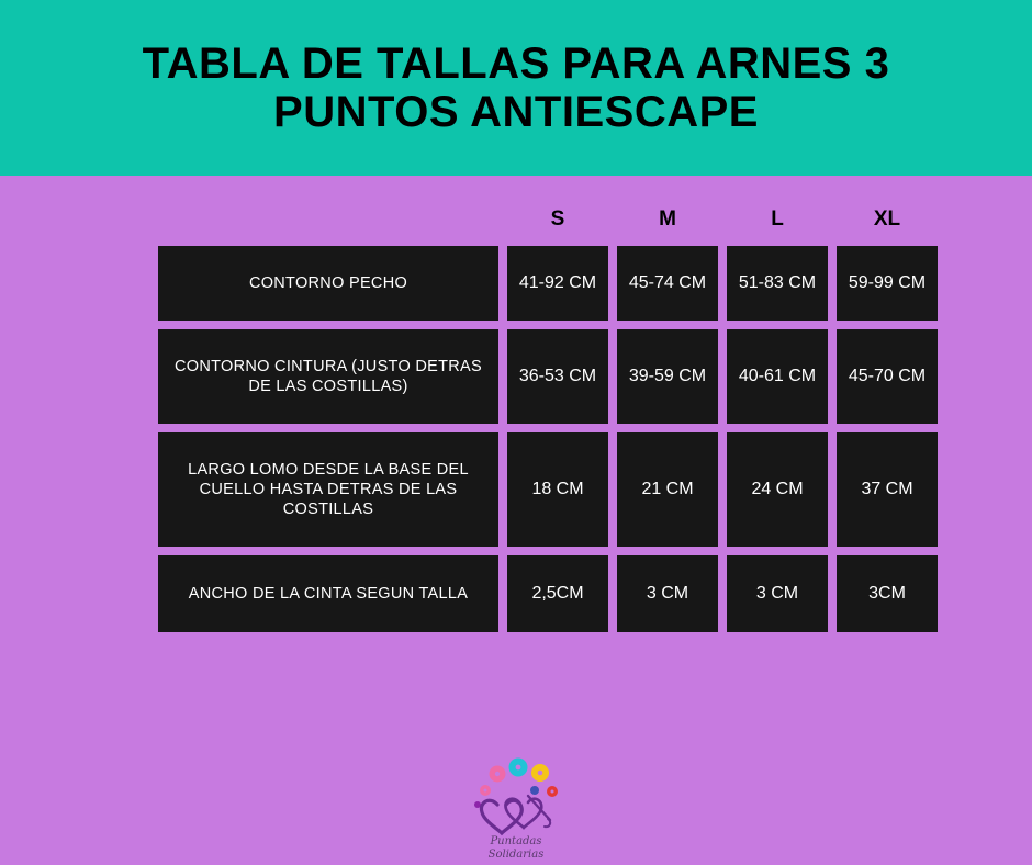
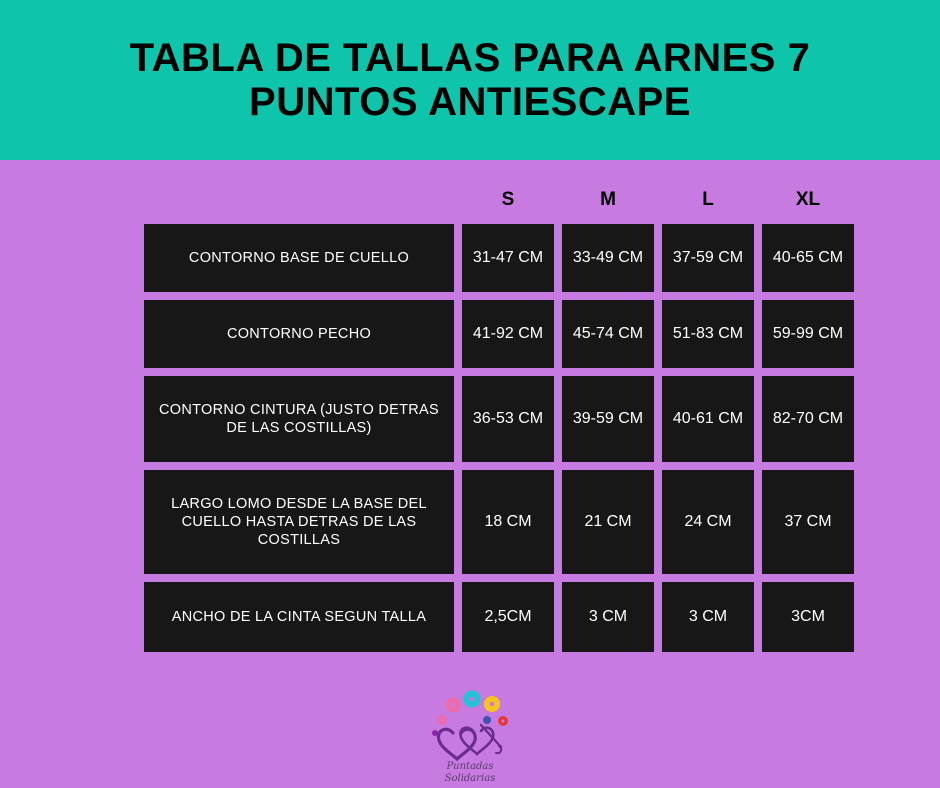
- TABLA DE TALLAS PARA ARNES 3 PUNTOS ANTIESCAPE
+ TABLA DE TALLAS PARA ARNES 7 PUNTOS ANTIESCAPE
  	S	M	L	XL
+ CONTORNO BASE DE CUELLO	31-47 CM	33-49 CM	37-59 CM	40-65 CM
  CONTORNO PECHO	41-92 CM	45-74 CM	51-83 CM	59-99 CM
- CONTORNO CINTURA (JUSTO DETRAS DE LAS COSTILLAS)	36-53 CM	39-59 CM	40-61 CM	45-70 CM
+ CONTORNO CINTURA (JUSTO DETRAS DE LAS COSTILLAS)	36-53 CM	39-59 CM	40-61 CM	82-70 CM
  LARGO LOMO DESDE LA BASE DEL CUELLO HASTA DETRAS DE LAS COSTILLAS	18 CM	21 CM	24 CM	37 CM
  ANCHO DE LA CINTA SEGUN TALLA	2,5CM	3 CM	3 CM	3CM
  Puntadas
  Solidarias
